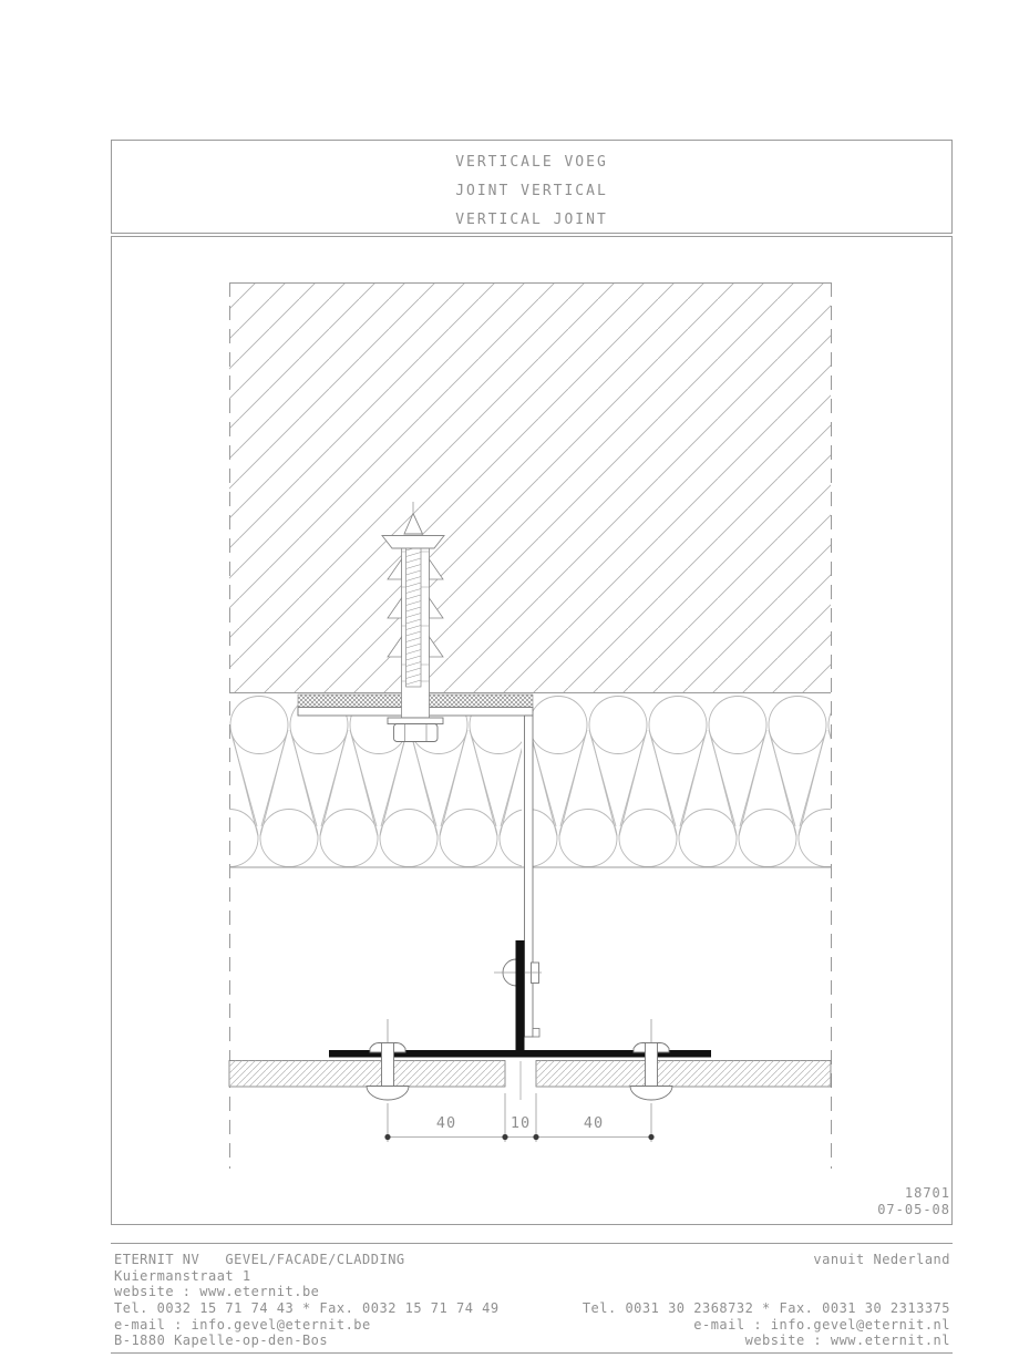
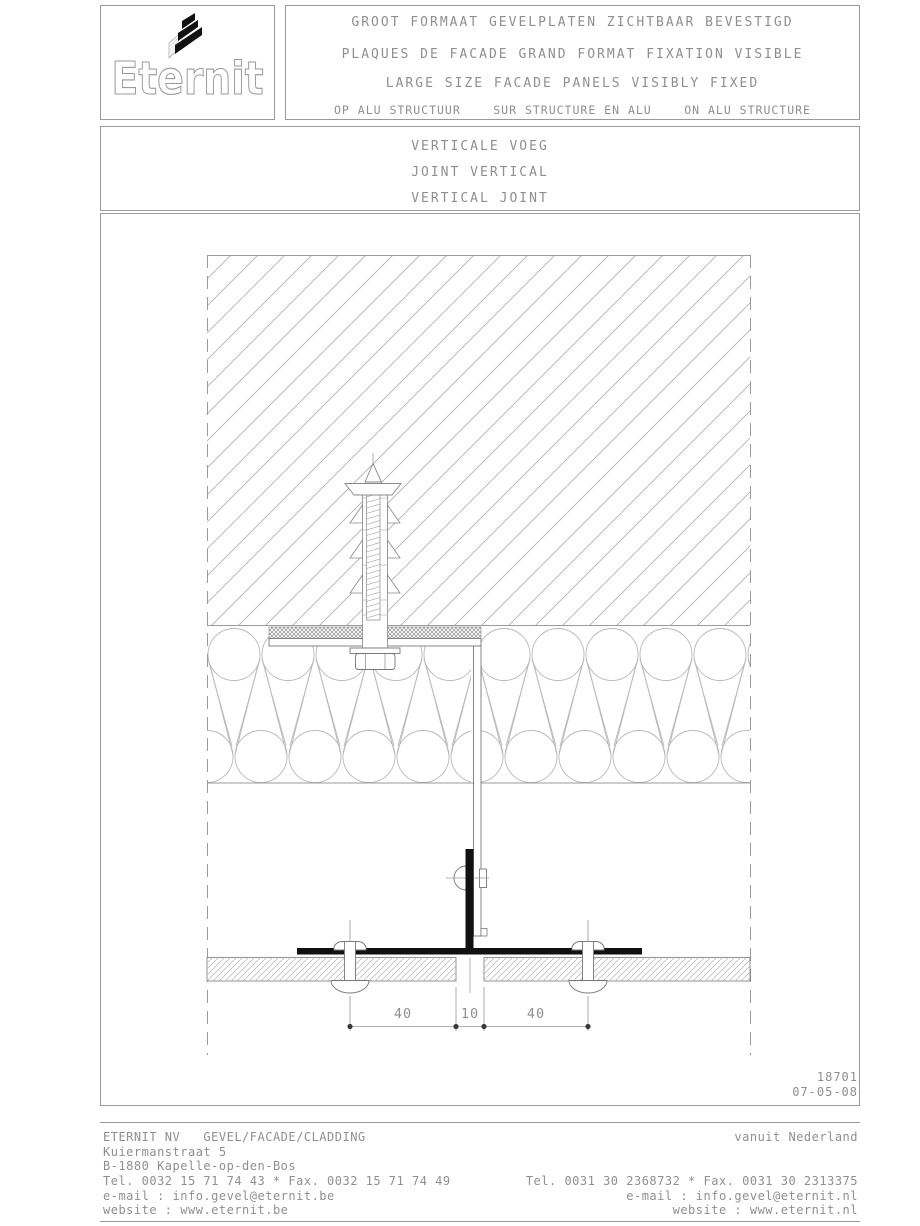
+ Eternit
+ GROOT FORMAAT GEVELPLATEN ZICHTBAAR BEVESTIGD
+ PLAQUES DE FACADE GRAND FORMAT FIXATION VISIBLE
+ LARGE SIZE FACADE PANELS VISIBLY FIXED
+ OP ALU STRUCTUUR
+ SUR STRUCTURE EN ALU
+ ON ALU STRUCTURE
  VERTICALE VOEG
  JOINT VERTICAL
  VERTICAL JOINT
  40
  10
  40
  18701
  07-05-08
  ETERNIT NV GEVEL/FACADE/CLADDING
- Kuiermanstraat 1
+ Kuiermanstraat 5
- website : www.eternit.be
+ B-1880 Kapelle-op-den-Bos
  Tel. 0032 15 71 74 43 * Fax. 0032 15 71 74 49
  e-mail : info.gevel@eternit.be
- B-1880 Kapelle-op-den-Bos
+ website : www.eternit.be
  vanuit Nederland
  Tel. 0031 30 2368732 * Fax. 0031 30 2313375
  e-mail : info.gevel@eternit.nl
  website : www.eternit.nl
